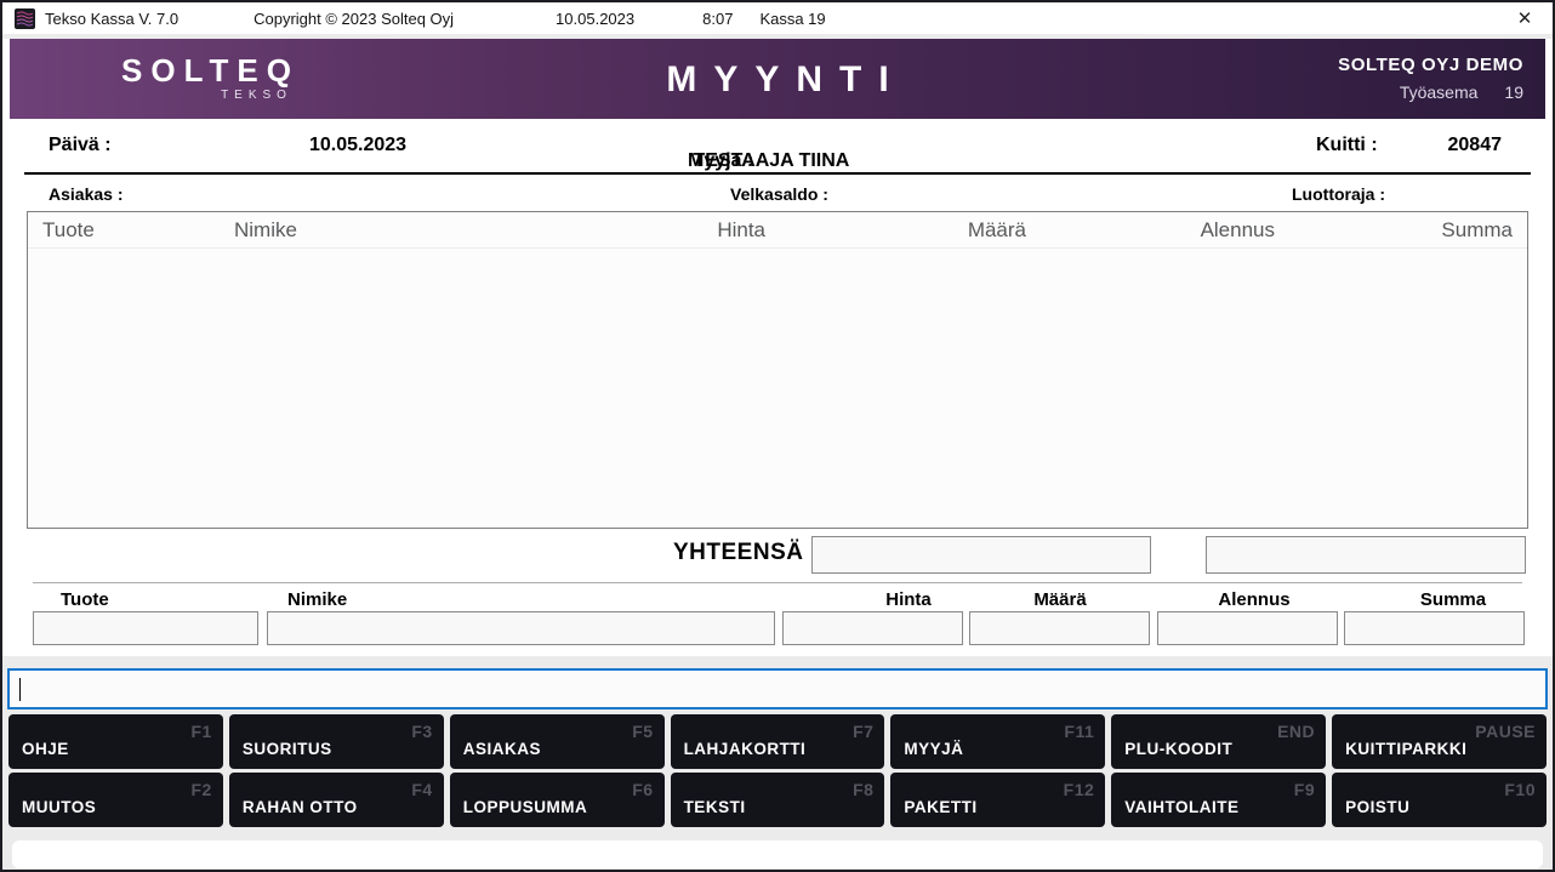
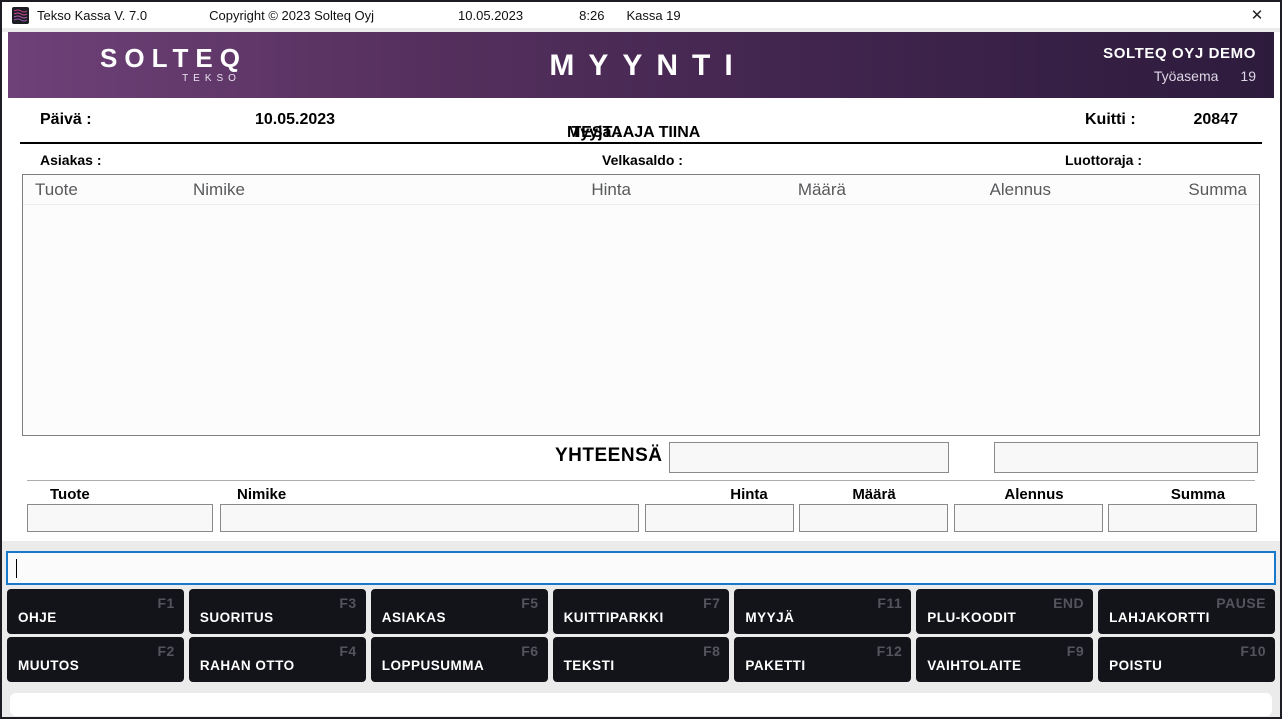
  Tekso Kassa V. 7.0
  Copyright © 2023 Solteq Oyj
  10.05.2023
- 8:07
+ 8:26
  Kassa 19
  ✕
  SOLTEQ
  TEKSO
  MYYNTI
  SOLTEQ OYJ DEMO
  Työasema 19
  Päivä :
  10.05.2023
  Myyjä :
  TESTAAJA TIINA
  Kuitti :
  20847
  Asiakas :
  Velkasaldo :
  Luottoraja :
  Tuote
  Nimike
  Hinta
  Määrä
  Alennus
  Summa
  YHTEENSÄ
  Tuote
  Nimike
  Hinta
  Määrä
  Alennus
  Summa
  OHJE
  F1
  SUORITUS
  F3
  ASIAKAS
  F5
- LAHJAKORTTI
+ KUITTIPARKKI
  F7
  MYYJÄ
  F11
  PLU-KOODIT
  END
- KUITTIPARKKI
+ LAHJAKORTTI
  PAUSE
  MUUTOS
  F2
  RAHAN OTTO
  F4
  LOPPUSUMMA
  F6
  TEKSTI
  F8
  PAKETTI
  F12
  VAIHTOLAITE
  F9
  POISTU
  F10
